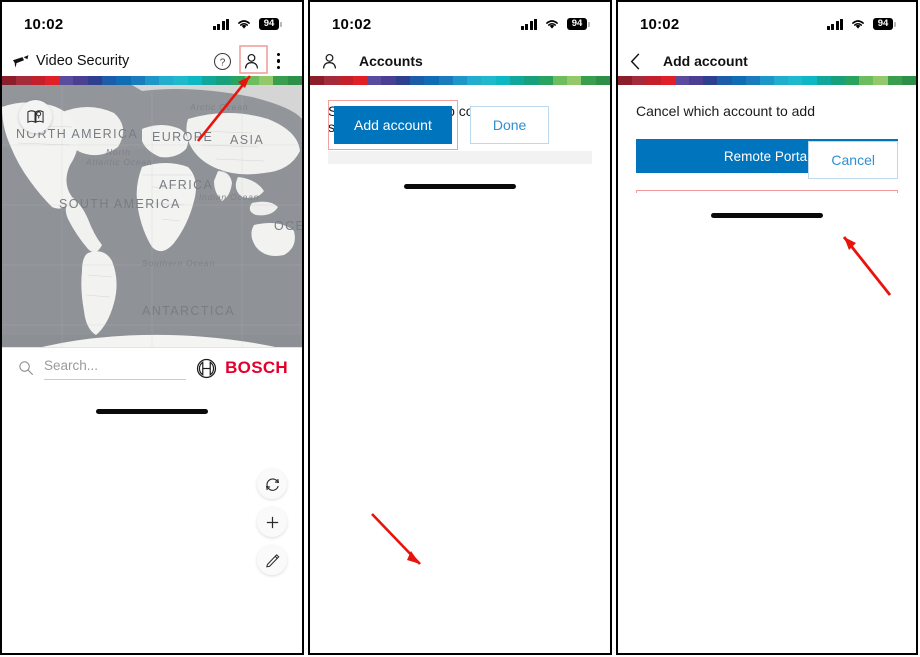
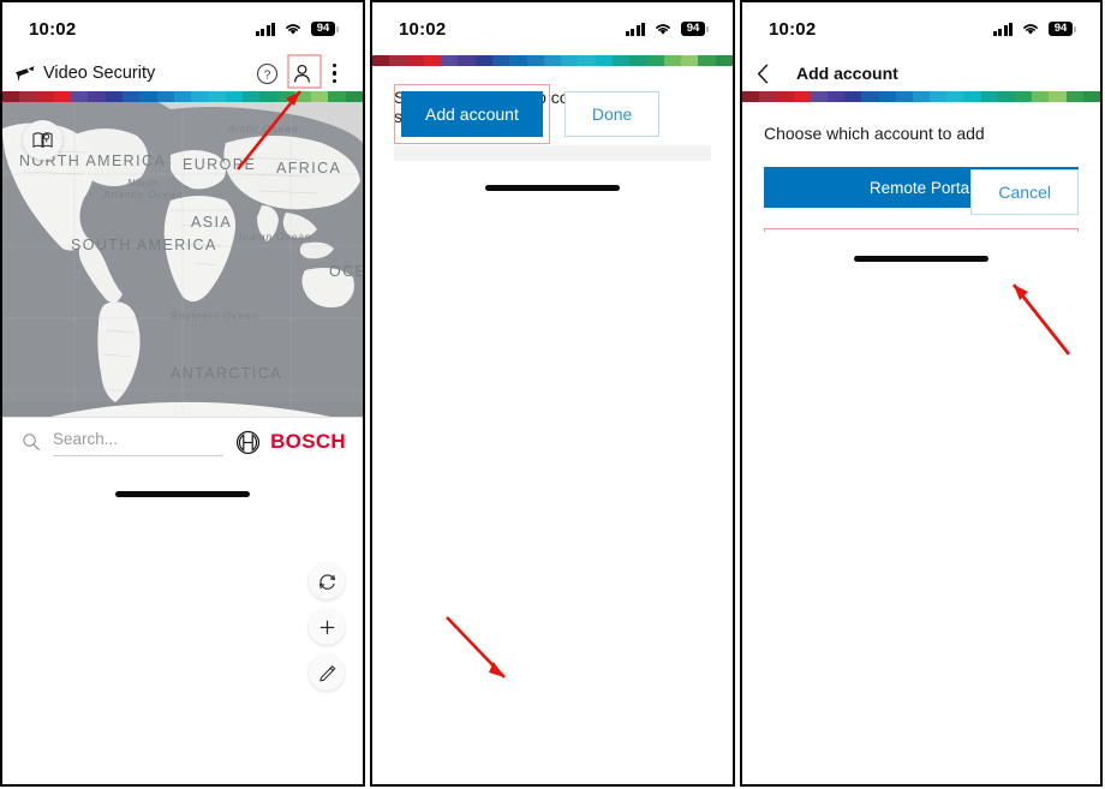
  10:02
  94
  Video Security
  ?
  Arctic Ocean
  NORTH AMERICA
  EUROPE
- ASIA
+ AFRICA
  North
  Atlantic Ocean
- AFRICA
+ ASIA
  Indian Ocean
  SOUTH AMERICA
  OCE
  ANTARCTICA
  Search...
  BOSCH
  10:02
  94
- Accounts
  Add account
  Done
  10:02
  94
  Add account
- Cancel which account to add
+ Choose which account to add
  Remote Porta
  Cancel
